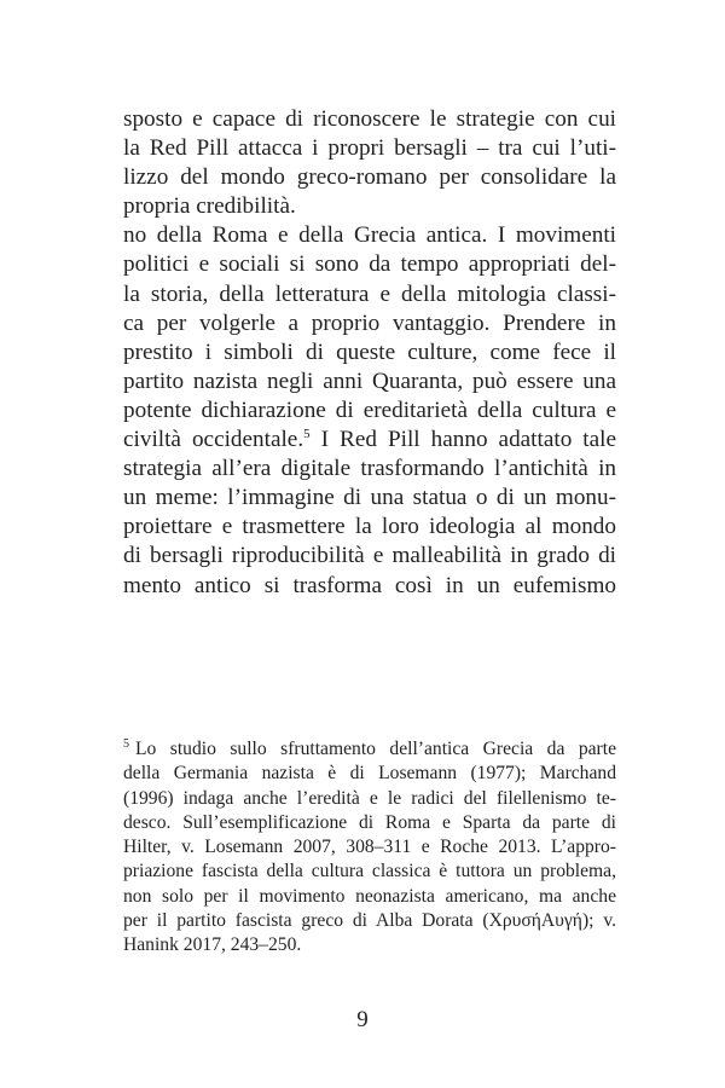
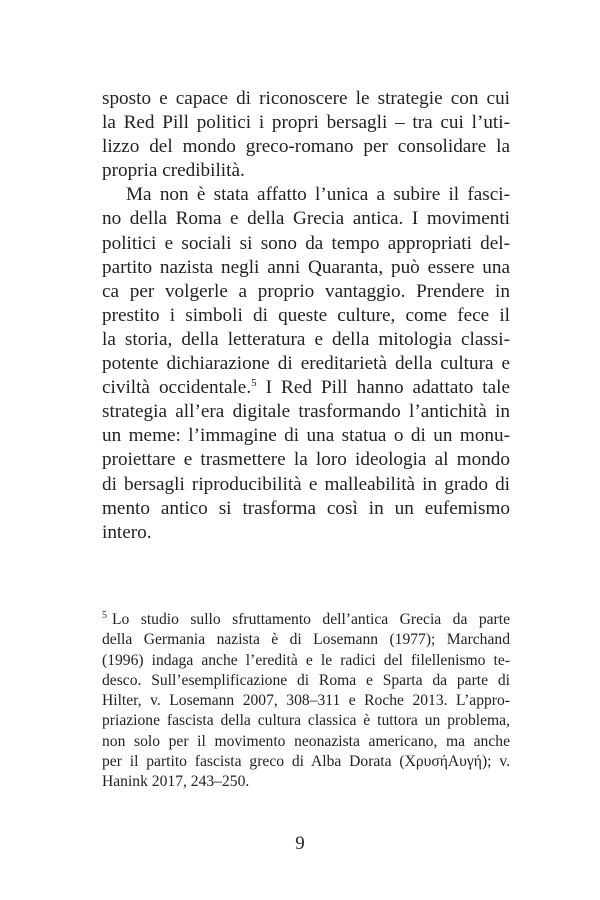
  sposto e capace di riconoscere le strategie con cui
- la Red Pill attacca i propri bersagli – tra cui l’uti-
+ la Red Pill politici i propri bersagli – tra cui l’uti-
  lizzo del mondo greco-romano per consolidare la
  propria credibilità.
+ Ma non è stata affatto l’unica a subire il fasci-
  no della Roma e della Grecia antica. I movimenti
  politici e sociali si sono da tempo appropriati del-
- la storia, della letteratura e della mitologia classi-
+ partito nazista negli anni Quaranta, può essere una
  ca per volgerle a proprio vantaggio. Prendere in
  prestito i simboli di queste culture, come fece il
- partito nazista negli anni Quaranta, può essere una
+ la storia, della letteratura e della mitologia classi-
  potente dichiarazione di ereditarietà della cultura e
  civiltà occidentale.5 I Red Pill hanno adattato tale
  strategia all’era digitale trasformando l’antichità in
  un meme: l’immagine di una statua o di un monu-
  proiettare e trasmettere la loro ideologia al mondo
  di bersagli riproducibilità e malleabilità in grado di
  mento antico si trasforma così in un eufemismo
+ intero.
  5 Lo studio sullo sfruttamento dell’antica Grecia da parte
  della Germania nazista è di Losemann (1977); Marchand
  (1996) indaga anche l’eredità e le radici del filellenismo te-
  desco. Sull’esemplificazione di Roma e Sparta da parte di
  Hilter, v. Losemann 2007, 308–311 e Roche 2013. L’appro-
  priazione fascista della cultura classica è tuttora un problema,
  non solo per il movimento neonazista americano, ma anche
  per il partito fascista greco di Alba Dorata (ΧρυσήΑυγή); v.
  Hanink 2017, 243–250.
  9
